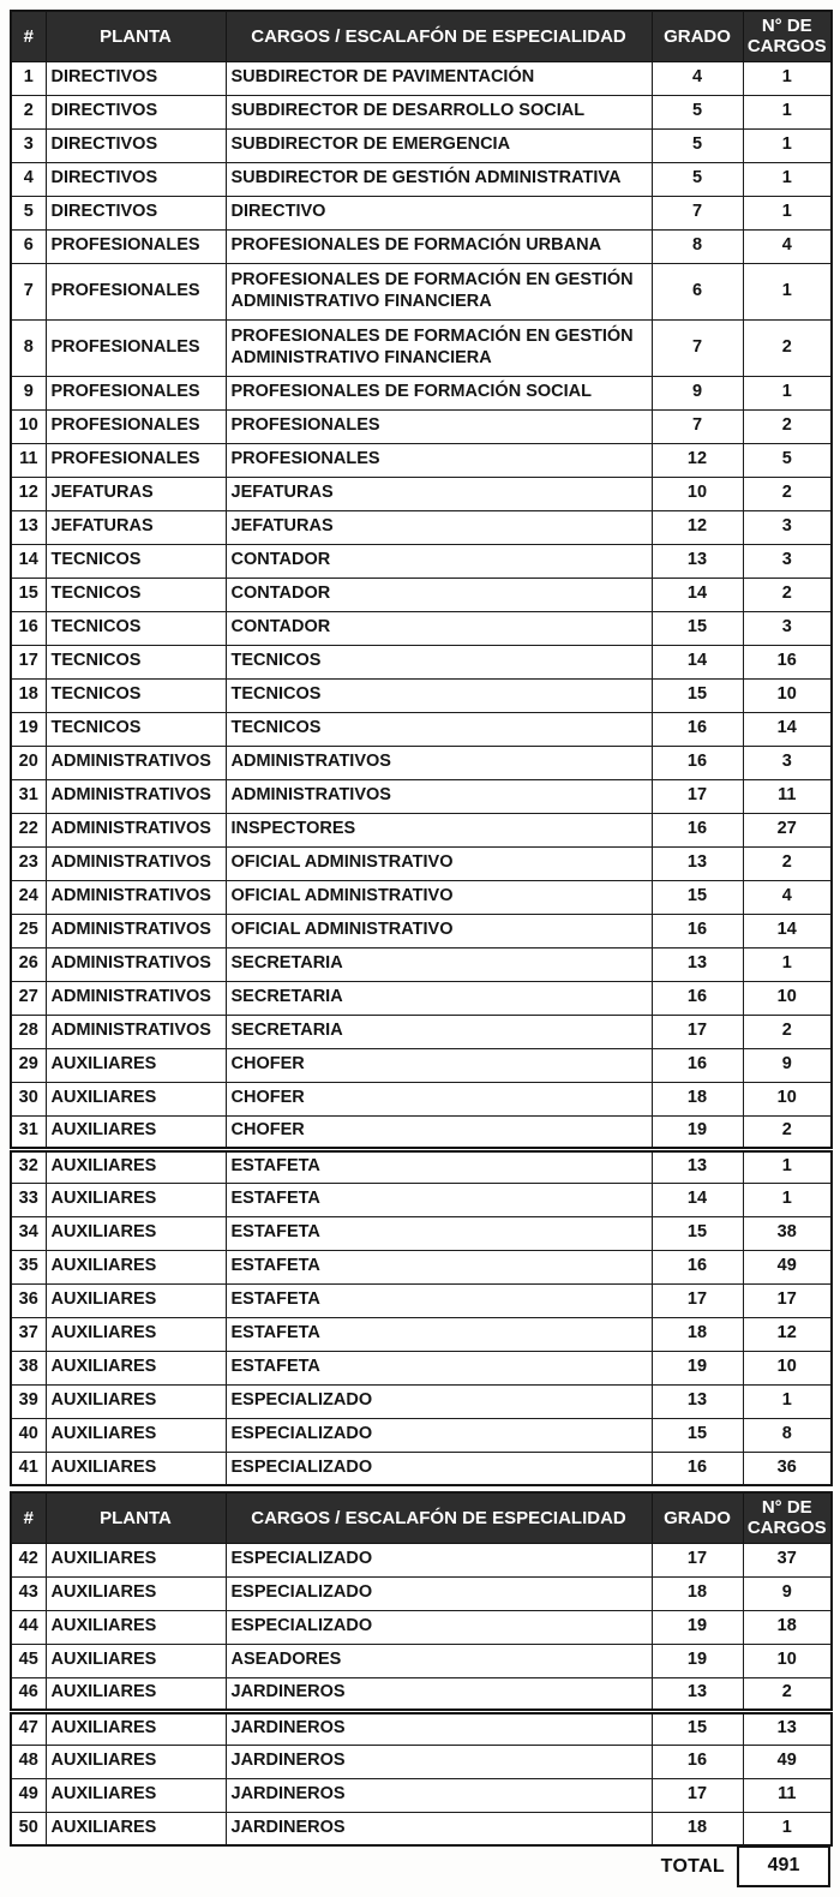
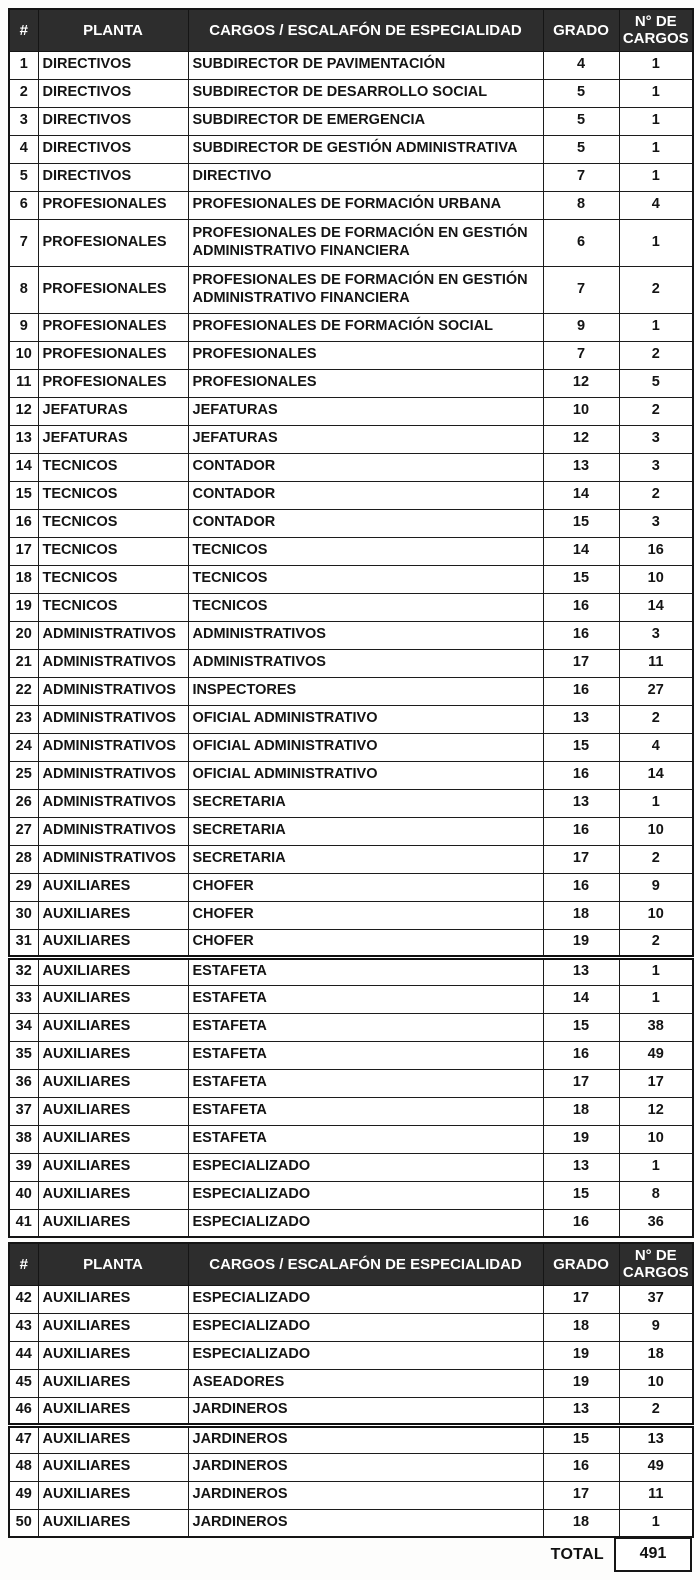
  #	PLANTA	CARGOS / ESCALAFÓN DE ESPECIALIDAD	GRADO	N° DE CARGOS
  1	DIRECTIVOS	SUBDIRECTOR DE PAVIMENTACIÓN	4	1
  2	DIRECTIVOS	SUBDIRECTOR DE DESARROLLO SOCIAL	5	1
  3	DIRECTIVOS	SUBDIRECTOR DE EMERGENCIA	5	1
  4	DIRECTIVOS	SUBDIRECTOR DE GESTIÓN ADMINISTRATIVA	5	1
  5	DIRECTIVOS	DIRECTIVO	7	1
  6	PROFESIONALES	PROFESIONALES DE FORMACIÓN URBANA	8	4
  7	PROFESIONALES	PROFESIONALES DE FORMACIÓN EN GESTIÓN ADMINISTRATIVO FINANCIERA	6	1
  8	PROFESIONALES	PROFESIONALES DE FORMACIÓN EN GESTIÓN ADMINISTRATIVO FINANCIERA	7	2
  9	PROFESIONALES	PROFESIONALES DE FORMACIÓN SOCIAL	9	1
  10	PROFESIONALES	PROFESIONALES	7	2
  11	PROFESIONALES	PROFESIONALES	12	5
  12	JEFATURAS	JEFATURAS	10	2
  13	JEFATURAS	JEFATURAS	12	3
  14	TECNICOS	CONTADOR	13	3
  15	TECNICOS	CONTADOR	14	2
  16	TECNICOS	CONTADOR	15	3
  17	TECNICOS	TECNICOS	14	16
  18	TECNICOS	TECNICOS	15	10
  19	TECNICOS	TECNICOS	16	14
  20	ADMINISTRATIVOS	ADMINISTRATIVOS	16	3
- 31	ADMINISTRATIVOS	ADMINISTRATIVOS	17	11
+ 21	ADMINISTRATIVOS	ADMINISTRATIVOS	17	11
  22	ADMINISTRATIVOS	INSPECTORES	16	27
  23	ADMINISTRATIVOS	OFICIAL ADMINISTRATIVO	13	2
  24	ADMINISTRATIVOS	OFICIAL ADMINISTRATIVO	15	4
  25	ADMINISTRATIVOS	OFICIAL ADMINISTRATIVO	16	14
  26	ADMINISTRATIVOS	SECRETARIA	13	1
  27	ADMINISTRATIVOS	SECRETARIA	16	10
  28	ADMINISTRATIVOS	SECRETARIA	17	2
  29	AUXILIARES	CHOFER	16	9
  30	AUXILIARES	CHOFER	18	10
  31	AUXILIARES	CHOFER	19	2
  32	AUXILIARES	ESTAFETA	13	1
  33	AUXILIARES	ESTAFETA	14	1
  34	AUXILIARES	ESTAFETA	15	38
  35	AUXILIARES	ESTAFETA	16	49
  36	AUXILIARES	ESTAFETA	17	17
  37	AUXILIARES	ESTAFETA	18	12
  38	AUXILIARES	ESTAFETA	19	10
  39	AUXILIARES	ESPECIALIZADO	13	1
  40	AUXILIARES	ESPECIALIZADO	15	8
  41	AUXILIARES	ESPECIALIZADO	16	36
  #	PLANTA	CARGOS / ESCALAFÓN DE ESPECIALIDAD	GRADO	N° DE CARGOS
  42	AUXILIARES	ESPECIALIZADO	17	37
  43	AUXILIARES	ESPECIALIZADO	18	9
  44	AUXILIARES	ESPECIALIZADO	19	18
  45	AUXILIARES	ASEADORES	19	10
  46	AUXILIARES	JARDINEROS	13	2
  47	AUXILIARES	JARDINEROS	15	13
  48	AUXILIARES	JARDINEROS	16	49
  49	AUXILIARES	JARDINEROS	17	11
  50	AUXILIARES	JARDINEROS	18	1
  TOTAL
  491
